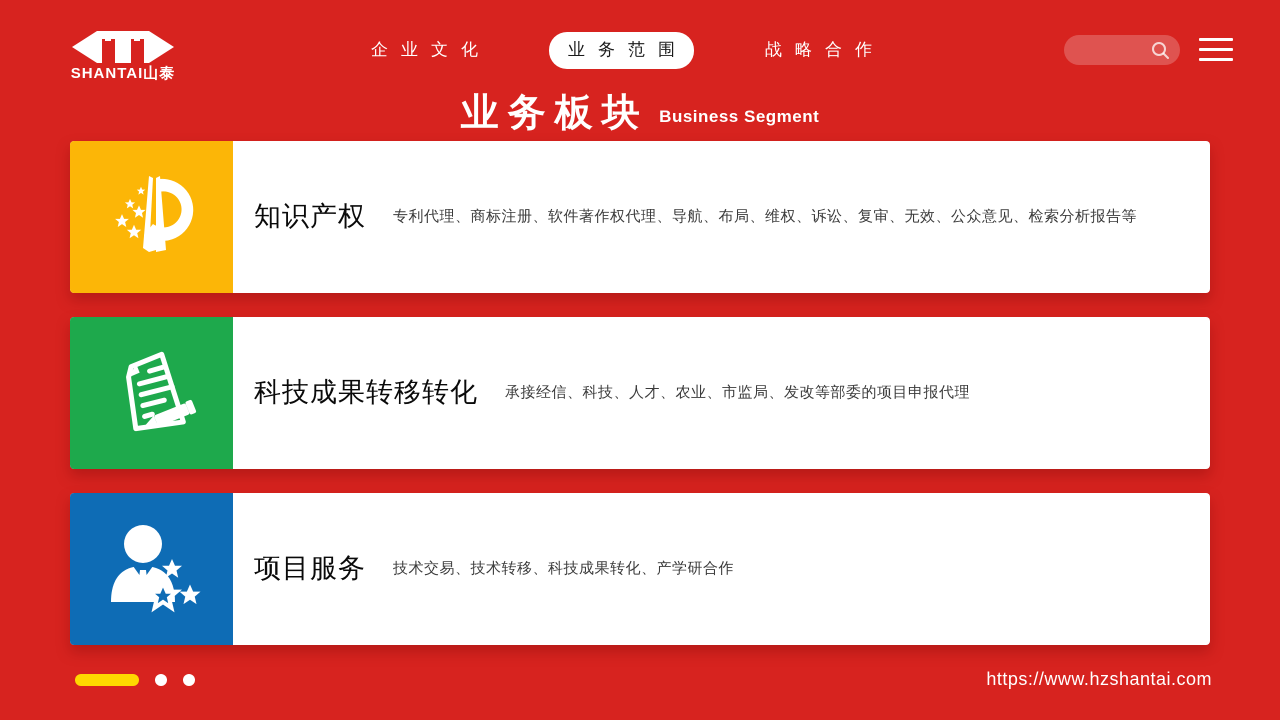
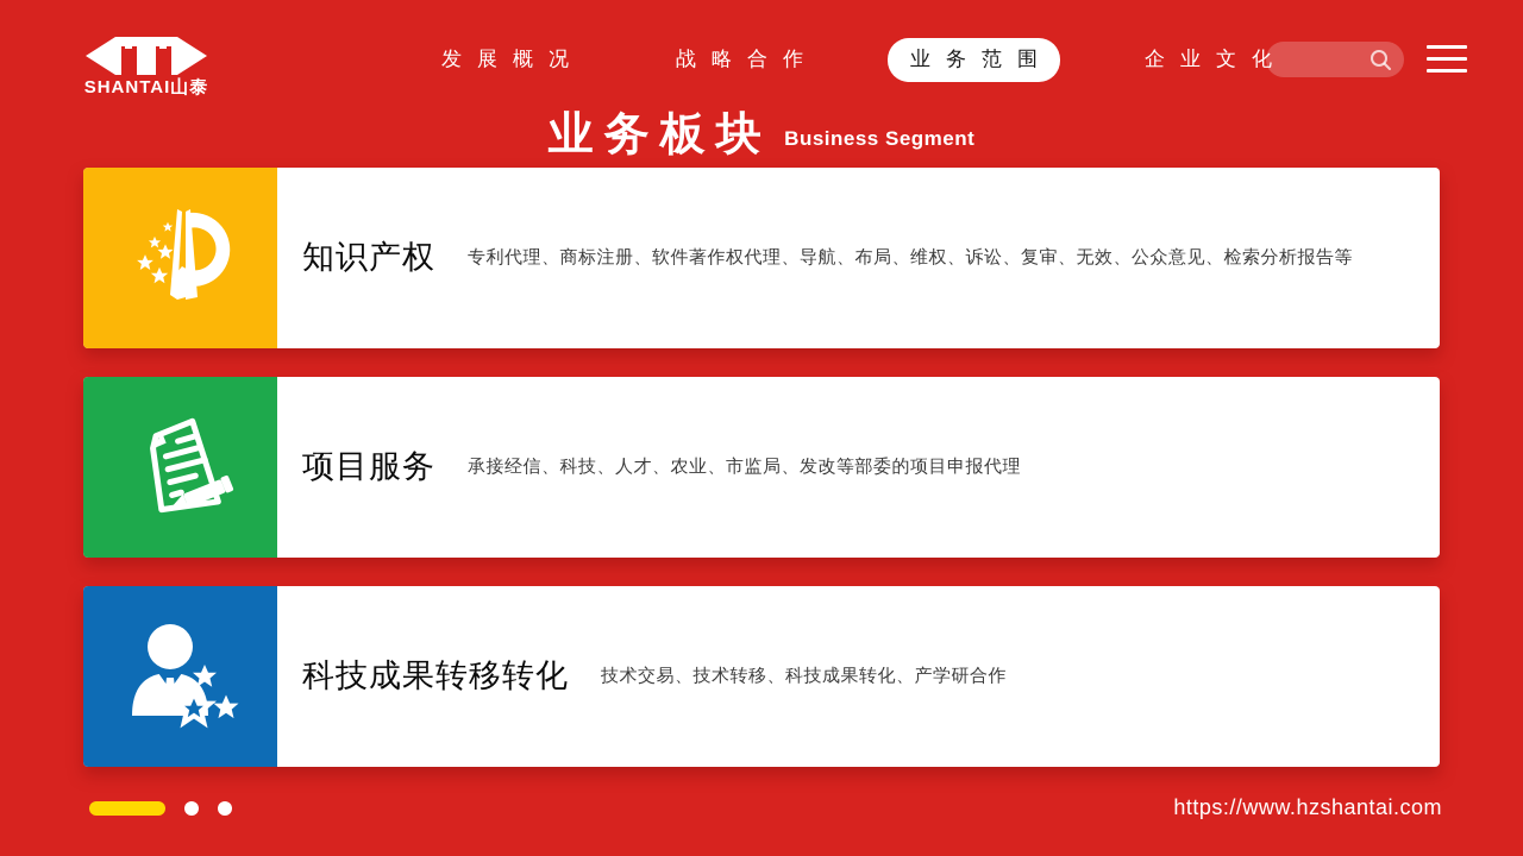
  SHANTAI山泰
+ 发展概况
- 企业文化
+ 战略合作
  业务范围
- 战略合作
+ 企业文化
  业务板块 Business Segment
  知识产权
  专利代理、商标注册、软件著作权代理、导航、布局、维权、诉讼、复审、无效、公众意见、检索分析报告等
- 科技成果转移转化
+ 项目服务
  承接经信、科技、人才、农业、市监局、发改等部委的项目申报代理
- 项目服务
+ 科技成果转移转化
  技术交易、技术转移、科技成果转化、产学研合作
  https://www.hzshantai.com
